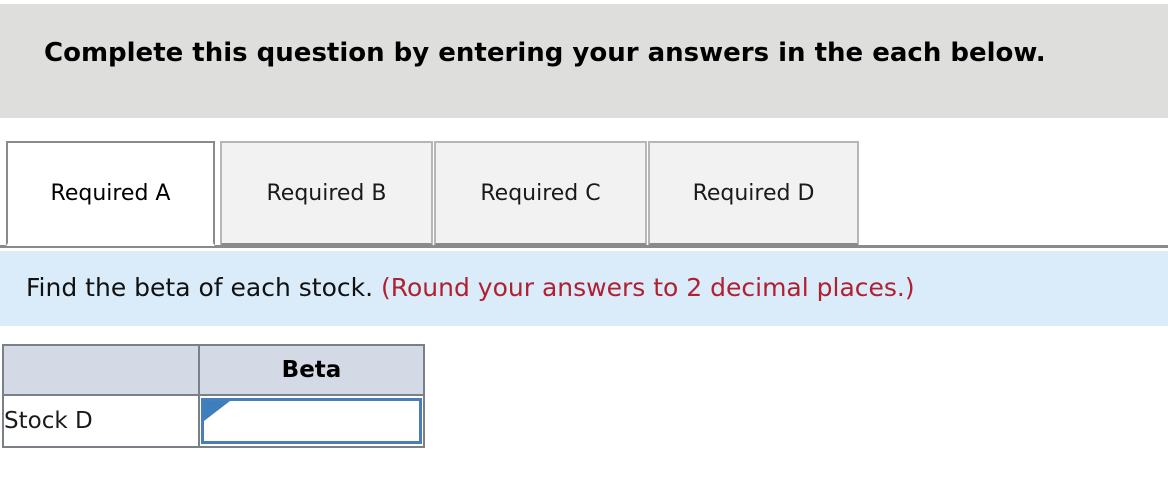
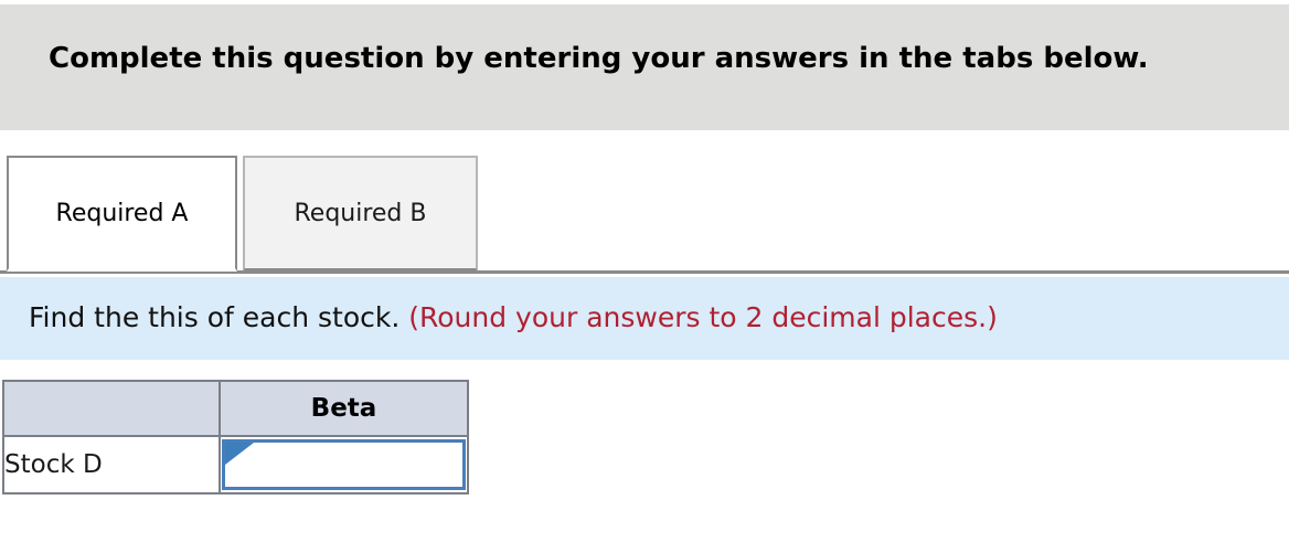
- Complete this question by entering your answers in the each below.
+ Complete this question by entering your answers in the tabs below.
  Required A
  Required B
- Required C
- Required D
- Find the beta of each stock. (Round your answers to 2 decimal places.)
+ Find the this of each stock. (Round your answers to 2 decimal places.)
  	Beta
  Stock D
